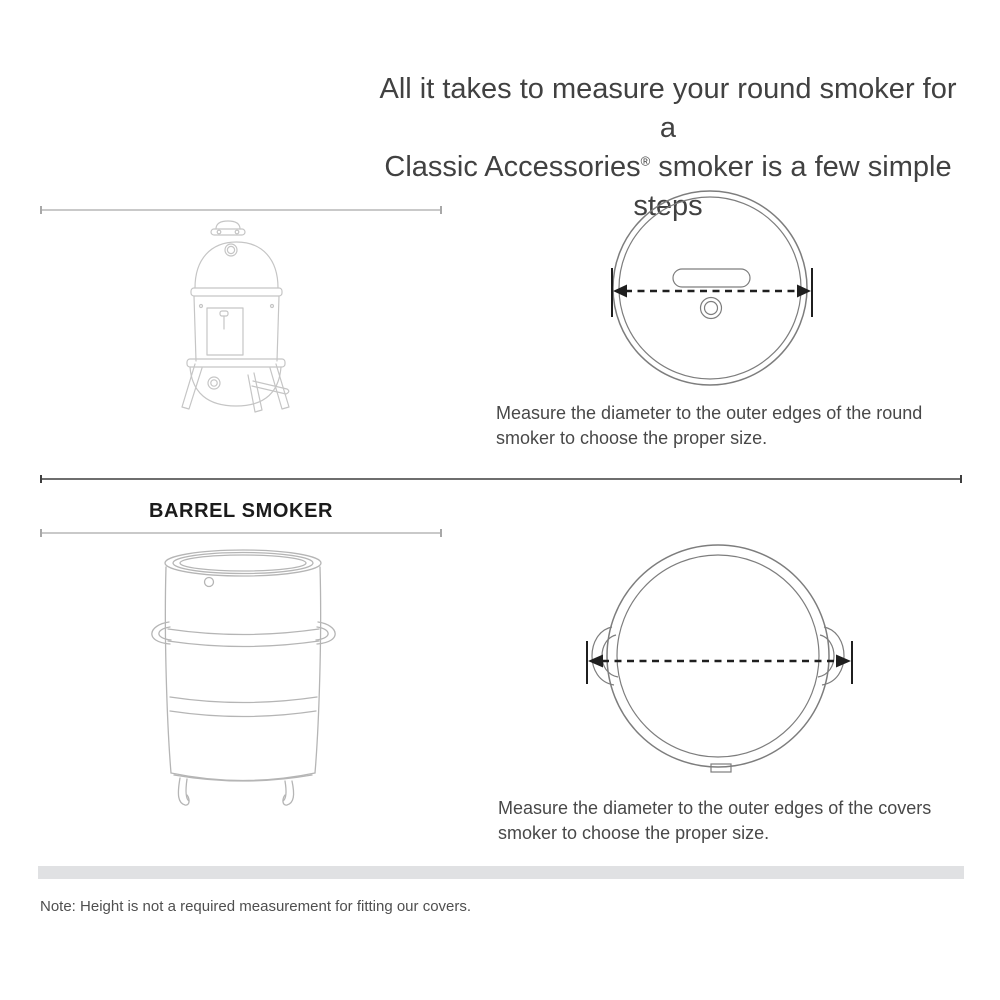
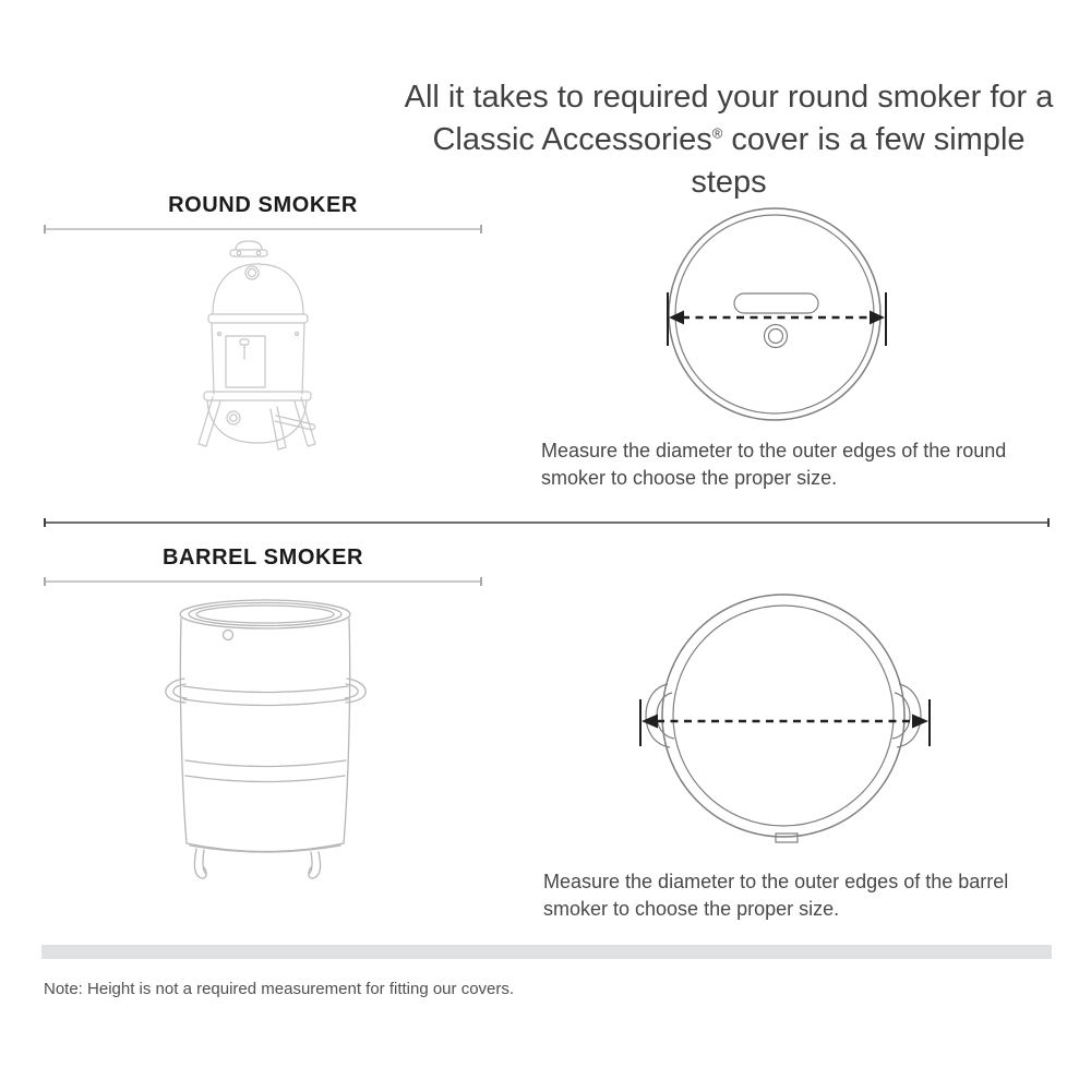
- All it takes to measure your round smoker for a
+ All it takes to required your round smoker for a
- Classic Accessories® smoker is a few simple steps
+ Classic Accessories® cover is a few simple steps
+ ROUND SMOKER
  Measure the diameter to the outer edges of the round
  smoker to choose the proper size.
  BARREL SMOKER
- Measure the diameter to the outer edges of the covers
+ Measure the diameter to the outer edges of the barrel
  smoker to choose the proper size.
  Note: Height is not a required measurement for fitting our covers.
